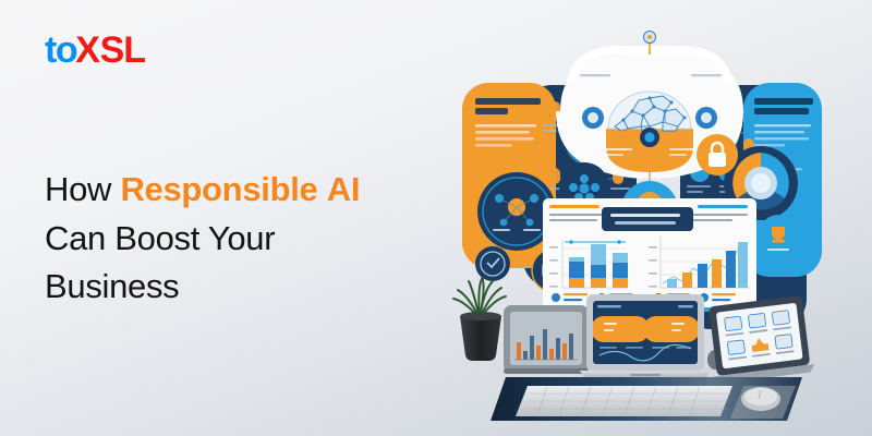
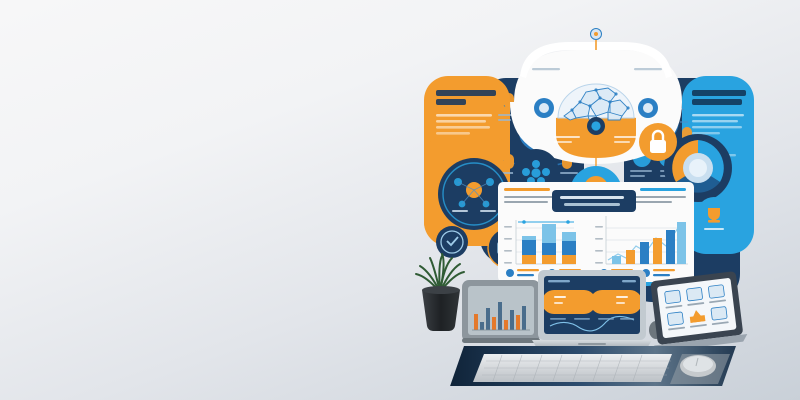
- toXSL
- How Responsible AI Can Boost Your Business
